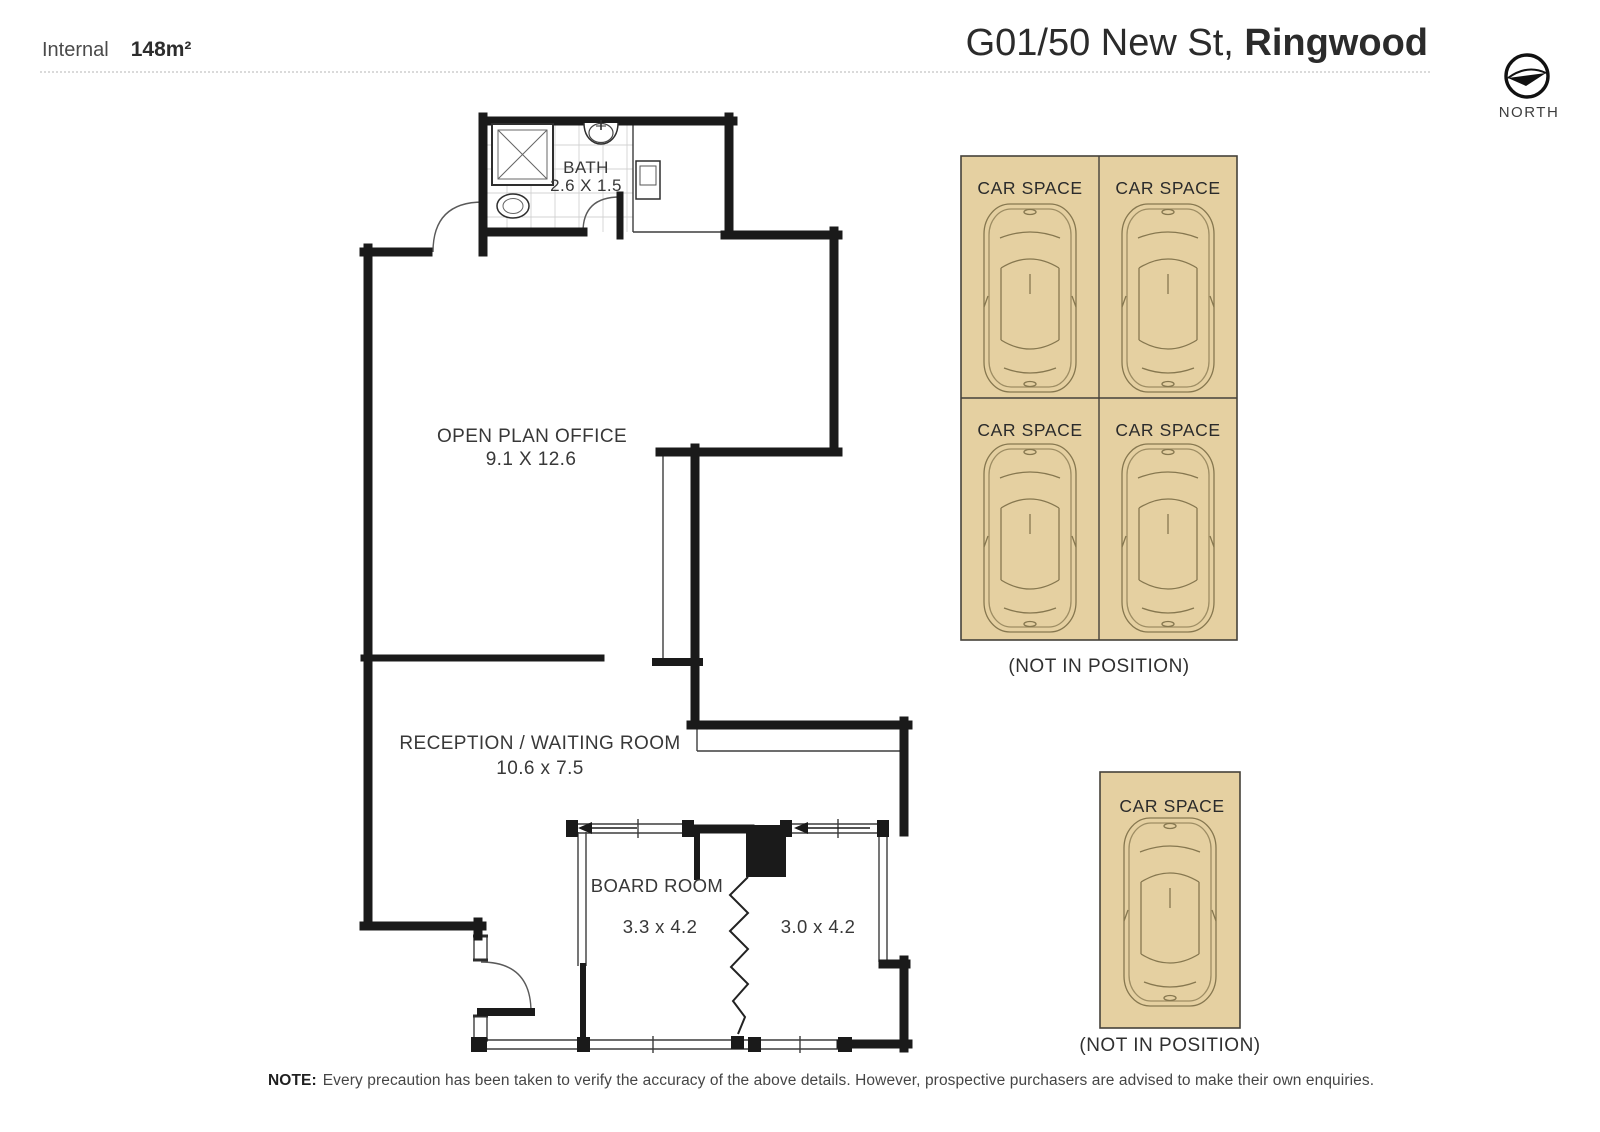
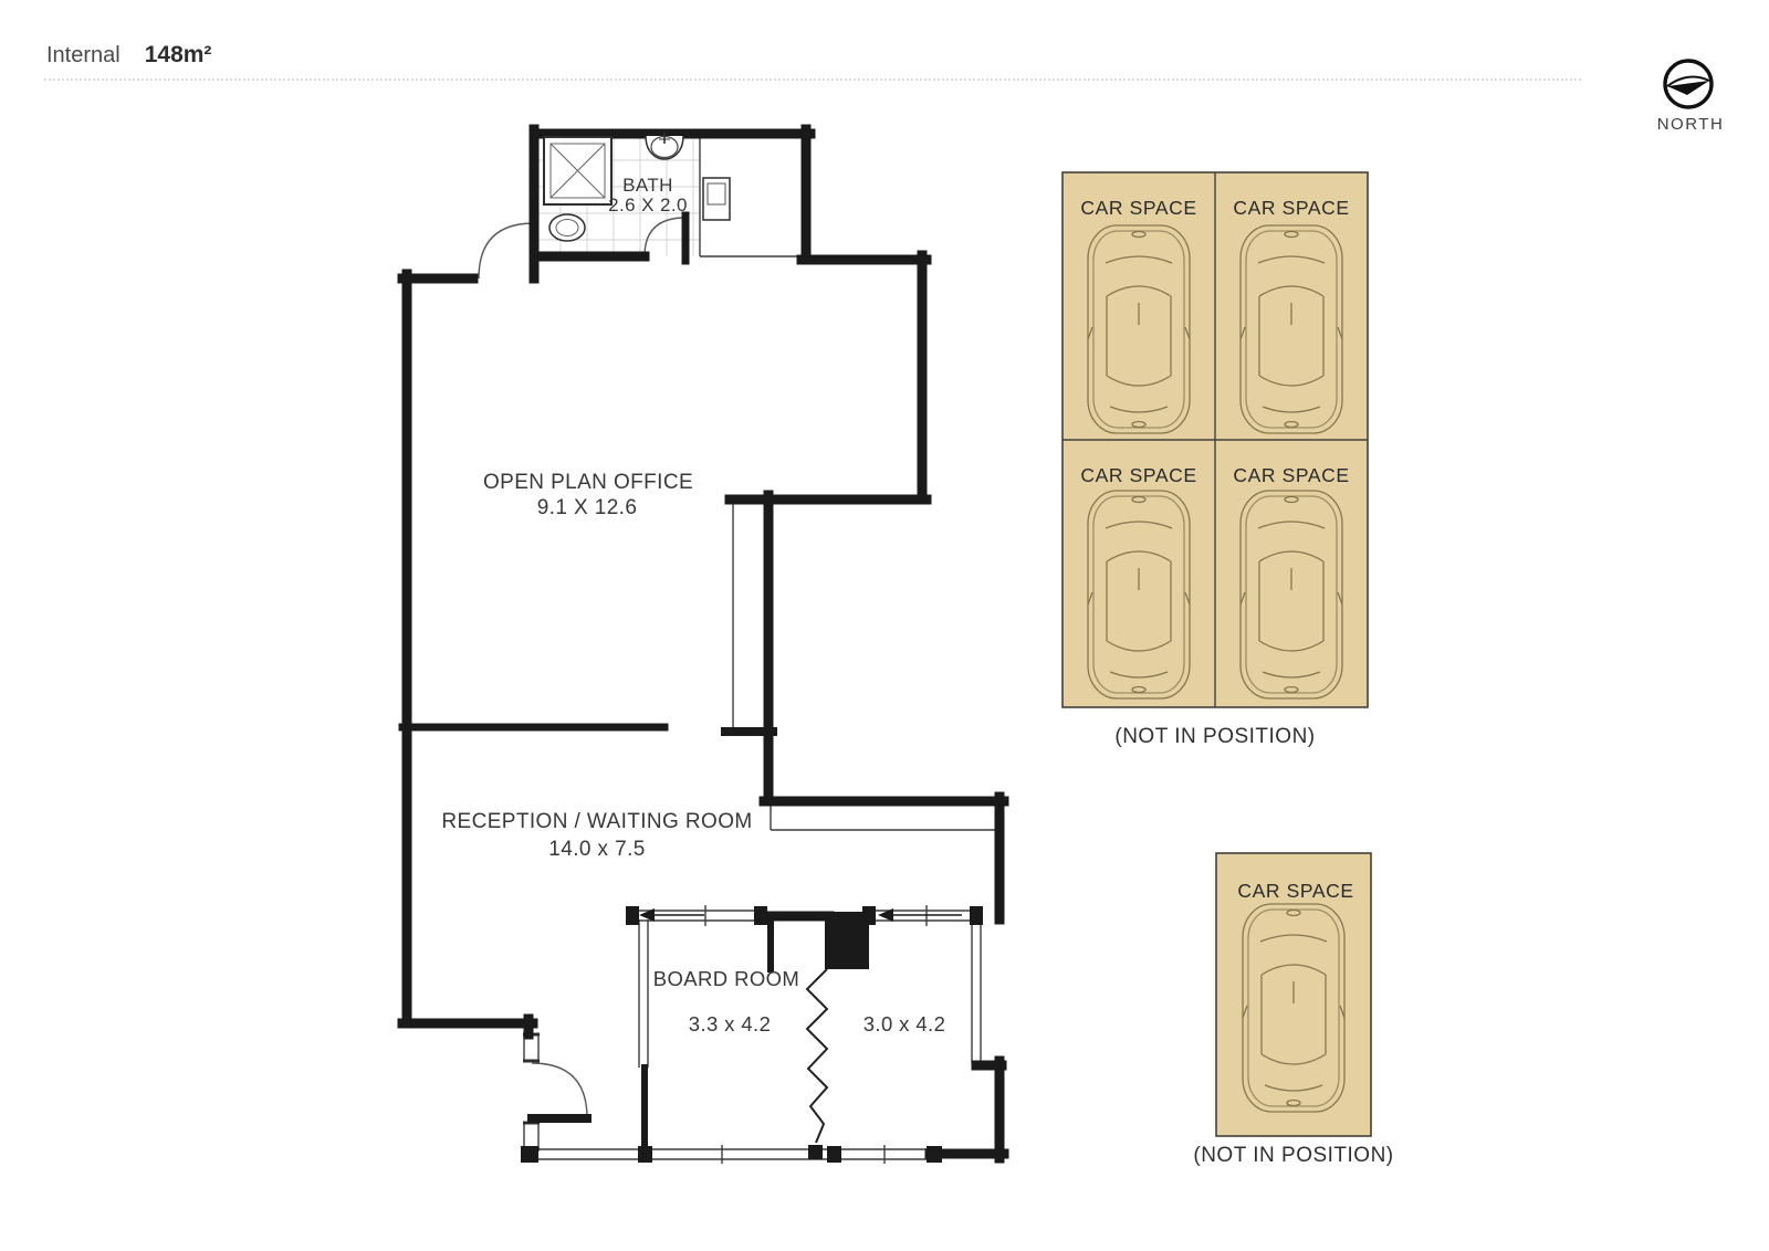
  Internal 148m²
- G01/50 New St, Ringwood
  NORTH
  BATH
- 2.6 X 1.5
+ 2.6 X 2.0
  OPEN PLAN OFFICE
  9.1 X 12.6
  RECEPTION / WAITING ROOM
- 10.6 x 7.5
+ 14.0 x 7.5
  BOARD ROOM
  3.3 x 4.2
  3.0 x 4.2
  CAR SPACE
  CAR SPACE
  CAR SPACE
  CAR SPACE
  CAR SPACE
  (NOT IN POSITION)
  (NOT IN POSITION)
- NOTE: Every precaution has been taken to verify the accuracy of the above details. However, prospective purchasers are advised to make their own enquiries.
